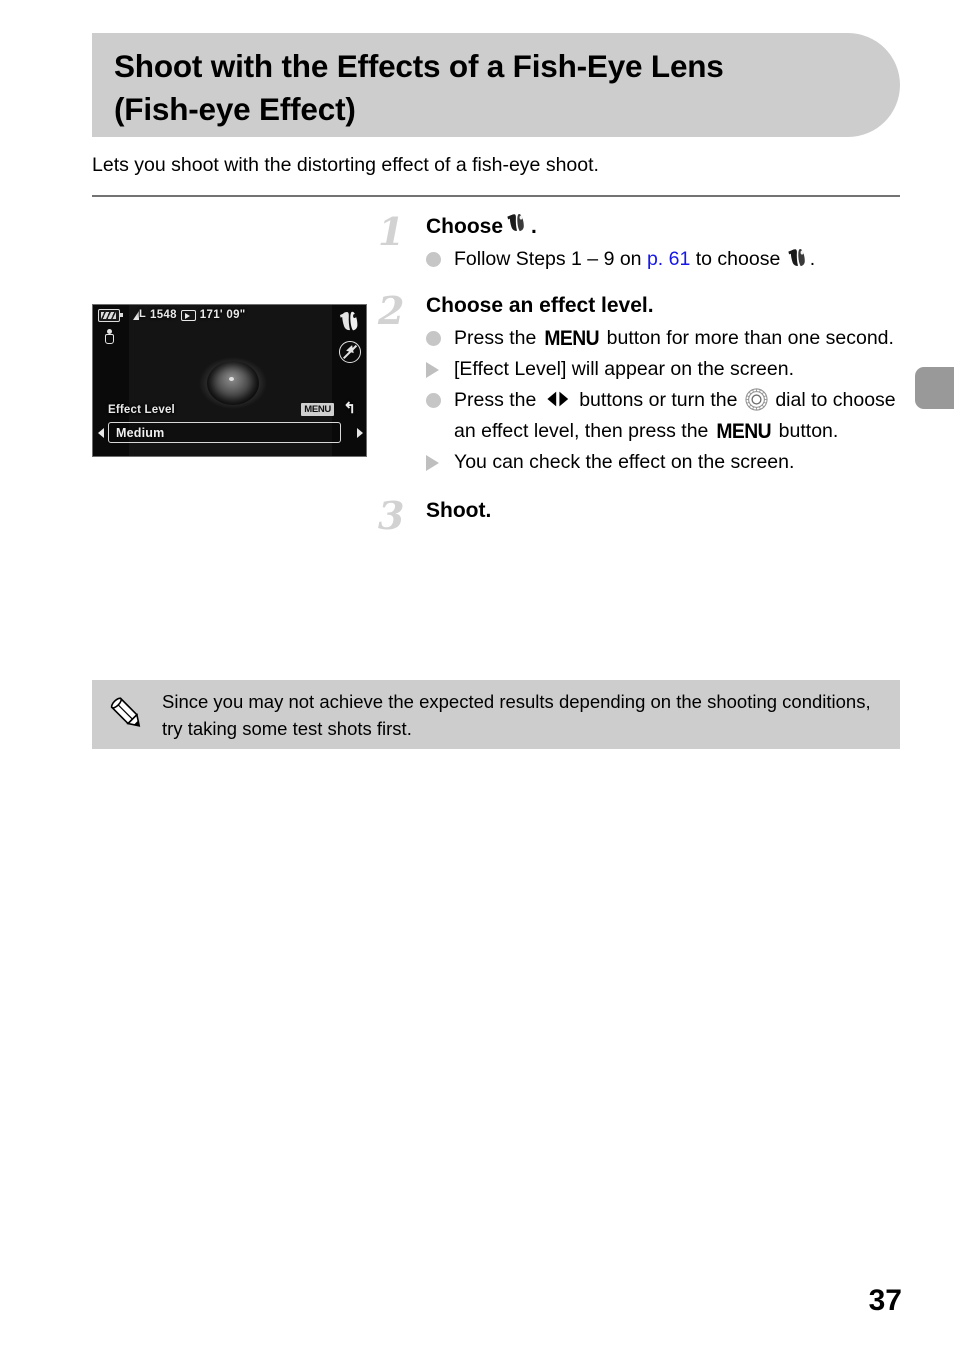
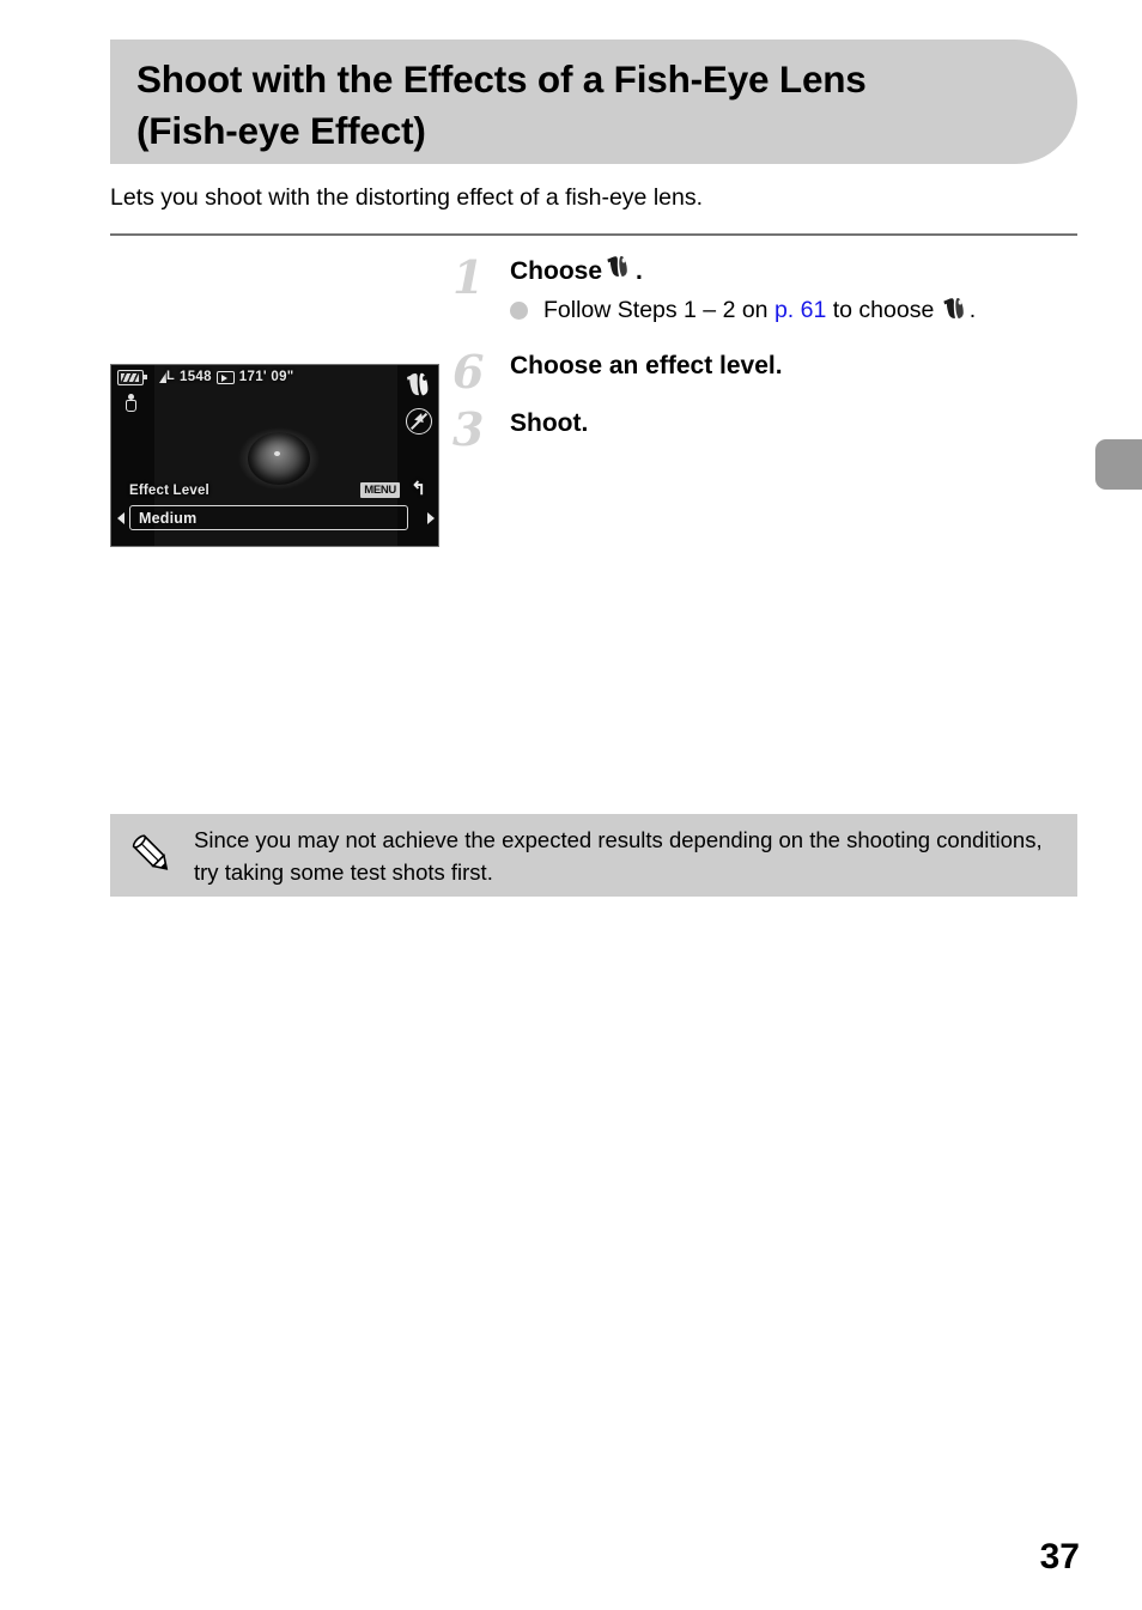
  Shoot with the Effects of a Fish-Eye Lens
  (Fish-eye Effect)
- Lets you shoot with the distorting effect of a fish-eye shoot.
+ Lets you shoot with the distorting effect of a fish-eye lens.
  1548
  171' 09"
  Effect Level
  MENU
  ↰
  Medium
  1
  Choose
  .
- Follow Steps 1 – 9 on p. 61 to choose .
+ Follow Steps 1 – 2 on p. 61 to choose .
- 2
+ 6
  Choose an effect level.
- Press the MENU button for more than one second.
- [Effect Level] will appear on the screen.
- Press the buttons or turn the dial to choose an effect level, then press the MENU button.
- You can check the effect on the screen.
  3
  Shoot.
  Since you may not achieve the expected results depending on the shooting conditions, try taking some test shots first.
  37
